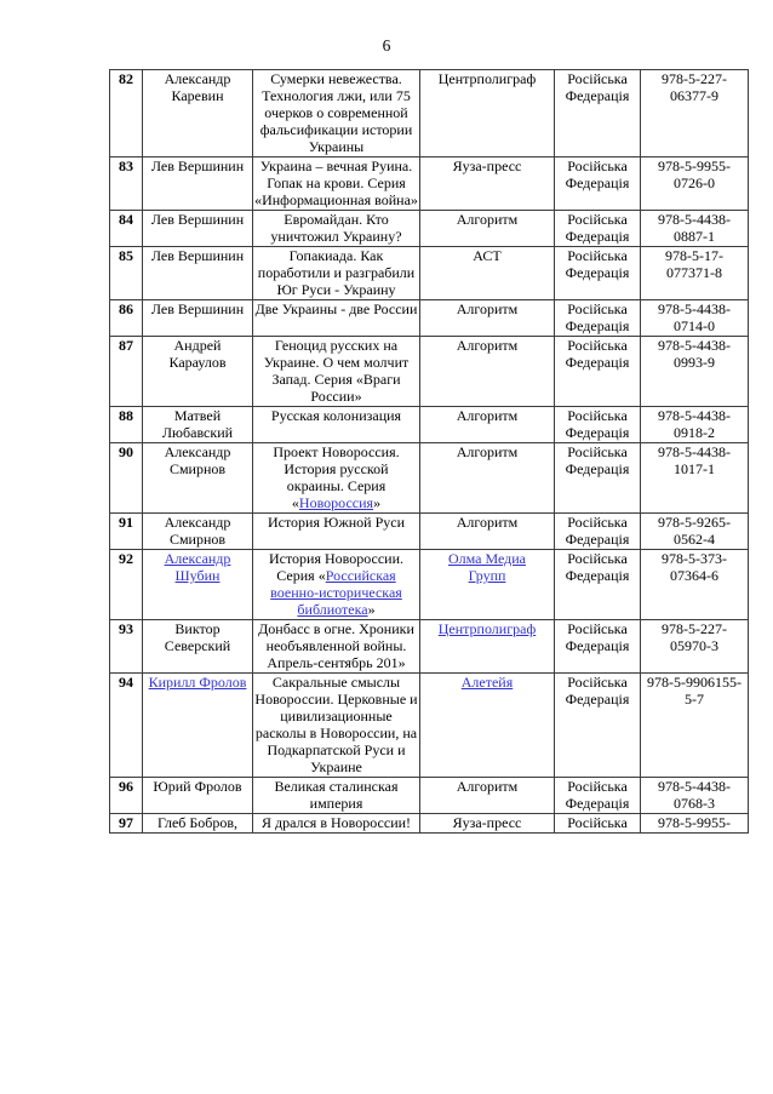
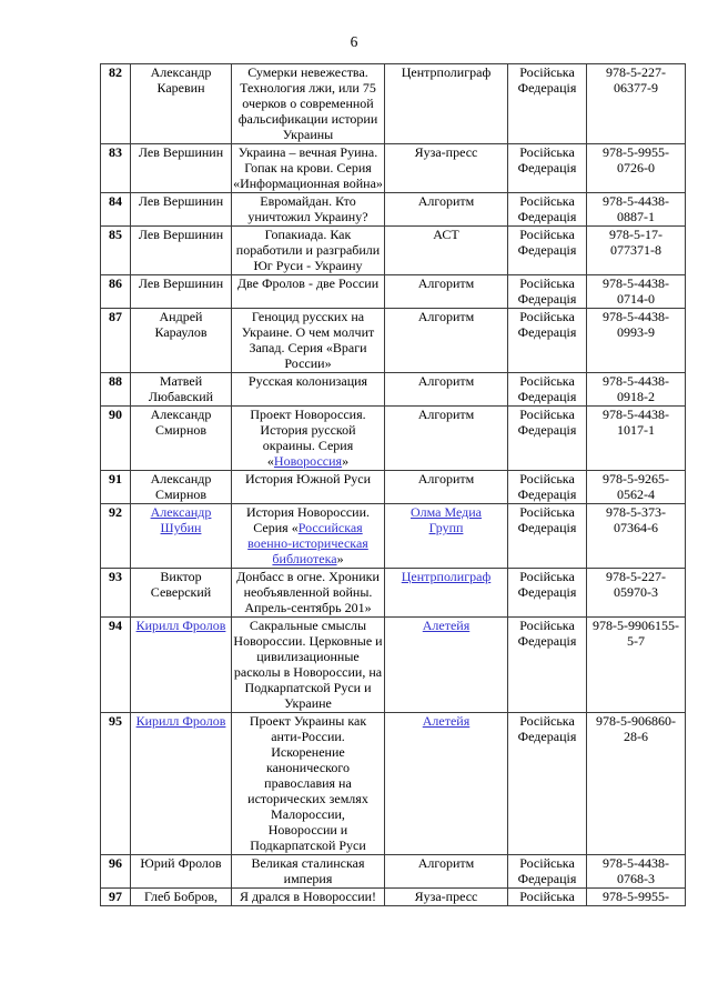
  6
  82	Александр Каревин	Сумерки невежества. Технология лжи, или 75 очерков о современной фальсификации истории Украины	Центрполиграф	Російська Федерація	978-5-227- 06377-9
  83	Лев Вершинин	Украина – вечная Руина. Гопак на крови. Серия «Информационная война»	Яуза-пресс	Російська Федерація	978-5-9955- 0726-0
  84	Лев Вершинин	Евромайдан. Кто уничтожил Украину?	Алгоритм	Російська Федерація	978-5-4438- 0887-1
  85	Лев Вершинин	Гопакиада. Как поработили и разграбили Юг Руси - Украину	АСТ	Російська Федерація	978-5-17- 077371-8
- 86	Лев Вершинин	Две Украины - две России	Алгоритм	Російська Федерація	978-5-4438- 0714-0
+ 86	Лев Вершинин	Две Фролов - две России	Алгоритм	Російська Федерація	978-5-4438- 0714-0
  87	Андрей Караулов	Геноцид русских на Украине. О чем молчит Запад. Серия «Враги России»	Алгоритм	Російська Федерація	978-5-4438- 0993-9
  88	Матвей Любавский	Русская колонизация	Алгоритм	Російська Федерація	978-5-4438- 0918-2
  90	Александр Смирнов	Проект Новороссия. История русской окраины. Серия «Новороссия»	Алгоритм	Російська Федерація	978-5-4438- 1017-1
  91	Александр Смирнов	История Южной Руси	Алгоритм	Російська Федерація	978-5-9265- 0562-4
  92	Александр Шубин	История Новороссии. Серия «Российская военно-историческая библиотека»	Олма Медиа Групп	Російська Федерація	978-5-373- 07364-6
  93	Виктор Северский	Донбасс в огне. Хроники необъявленной войны. Апрель-сентябрь 201»	Центрполиграф	Російська Федерація	978-5-227- 05970-3
  94	Кирилл Фролов	Сакральные смыслы Новороссии. Церковные и цивилизационные расколы в Новороссии, на Подкарпатской Руси и Украине	Алетейя	Російська Федерація	978-5-9906155- 5-7
+ 95	Кирилл Фролов	Проект Украины как анти-России. Искоренение канонического православия на исторических землях Малороссии, Новороссии и Подкарпатской Руси	Алетейя	Російська Федерація	978-5-906860- 28-6
  96	Юрий Фролов	Великая сталинская империя	Алгоритм	Російська Федерація	978-5-4438- 0768-3
  97	Глеб Бобров,	Я дрался в Новороссии!	Яуза-пресс	Російська	978-5-9955-
